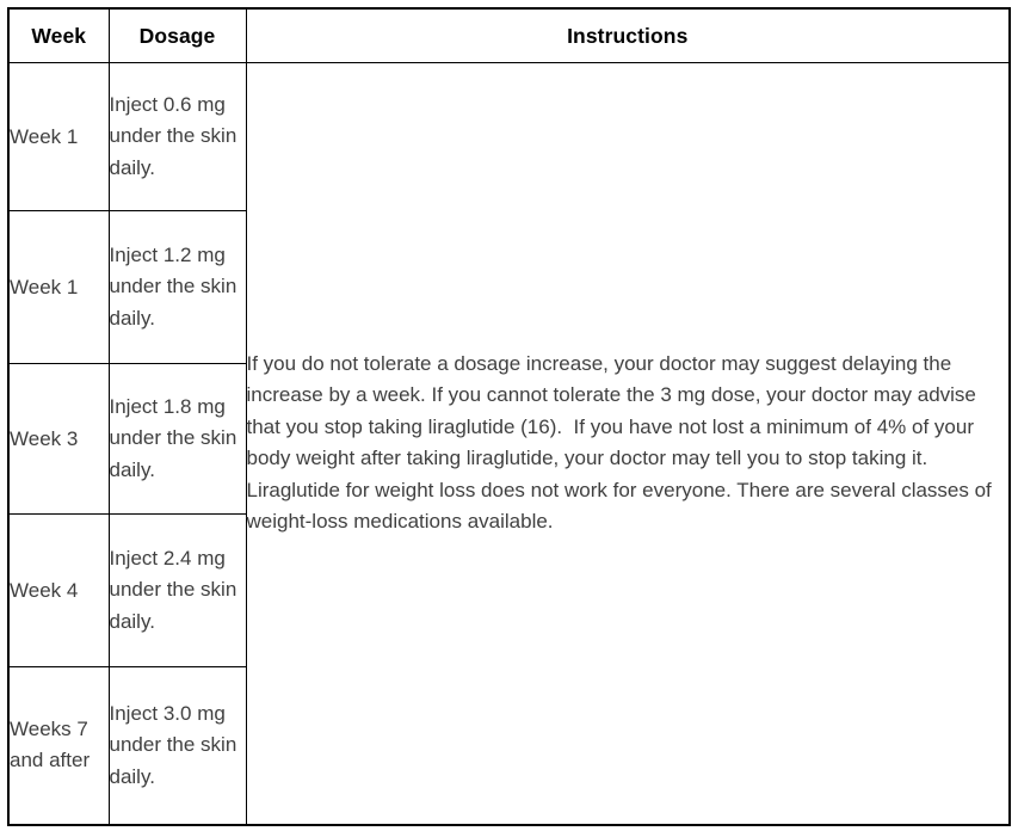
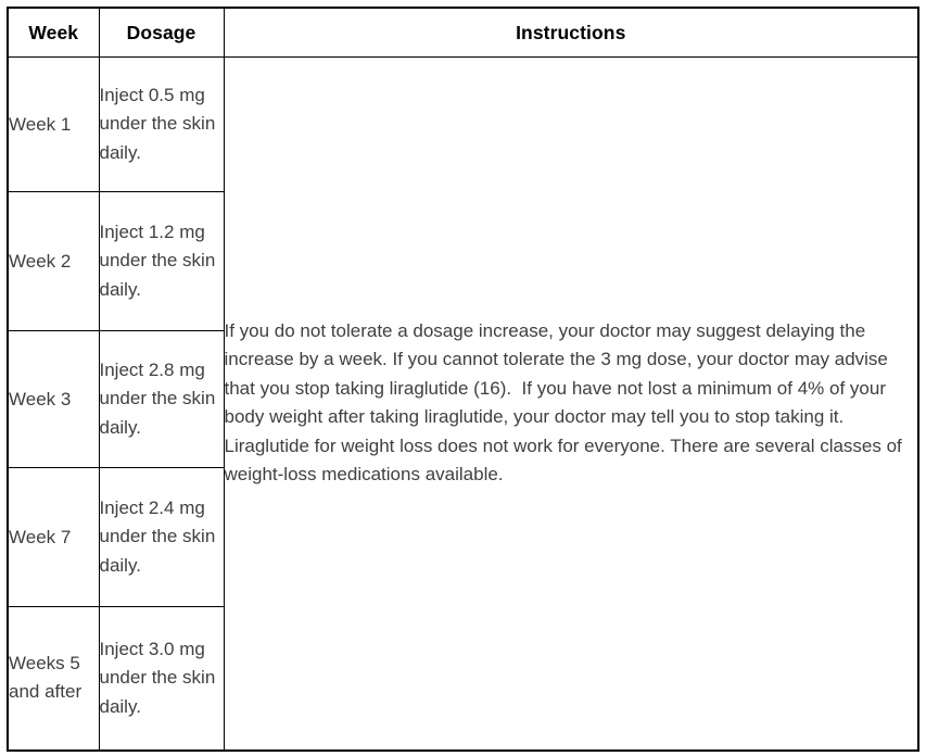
  Week	Dosage	Instructions
- Week 1	Inject 0.6 mg under the skin daily.	If you do not tolerate a dosage increase, your doctor may suggest delaying the increase by a week. If you cannot tolerate the 3 mg dose, your doctor may advise that you stop taking liraglutide (16). If you have not lost a minimum of 4% of your body weight after taking liraglutide, your doctor may tell you to stop taking it. Liraglutide for weight loss does not work for everyone. There are several classes of weight-loss medications available.
+ Week 1	Inject 0.5 mg under the skin daily.	If you do not tolerate a dosage increase, your doctor may suggest delaying the increase by a week. If you cannot tolerate the 3 mg dose, your doctor may advise that you stop taking liraglutide (16). If you have not lost a minimum of 4% of your body weight after taking liraglutide, your doctor may tell you to stop taking it. Liraglutide for weight loss does not work for everyone. There are several classes of weight-loss medications available.
- Week 1	Inject 1.2 mg under the skin daily.
+ Week 2	Inject 1.2 mg under the skin daily.
- Week 3	Inject 1.8 mg under the skin daily.
+ Week 3	Inject 2.8 mg under the skin daily.
- Week 4	Inject 2.4 mg under the skin daily.
+ Week 7	Inject 2.4 mg under the skin daily.
- Weeks 7 and after	Inject 3.0 mg under the skin daily.
+ Weeks 5 and after	Inject 3.0 mg under the skin daily.
